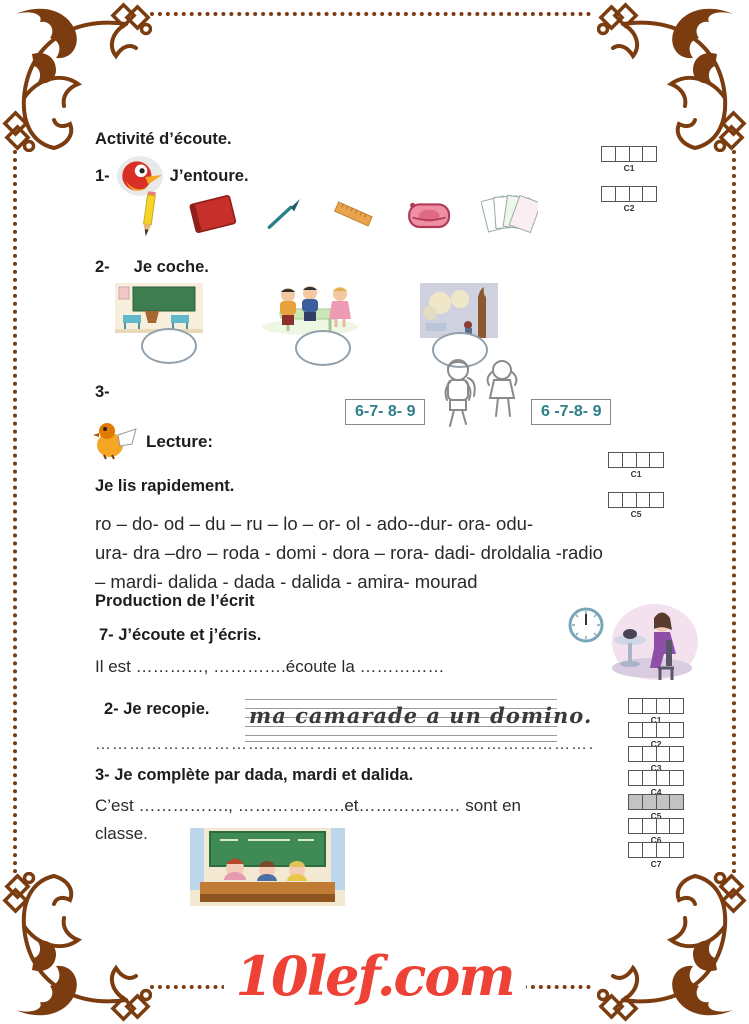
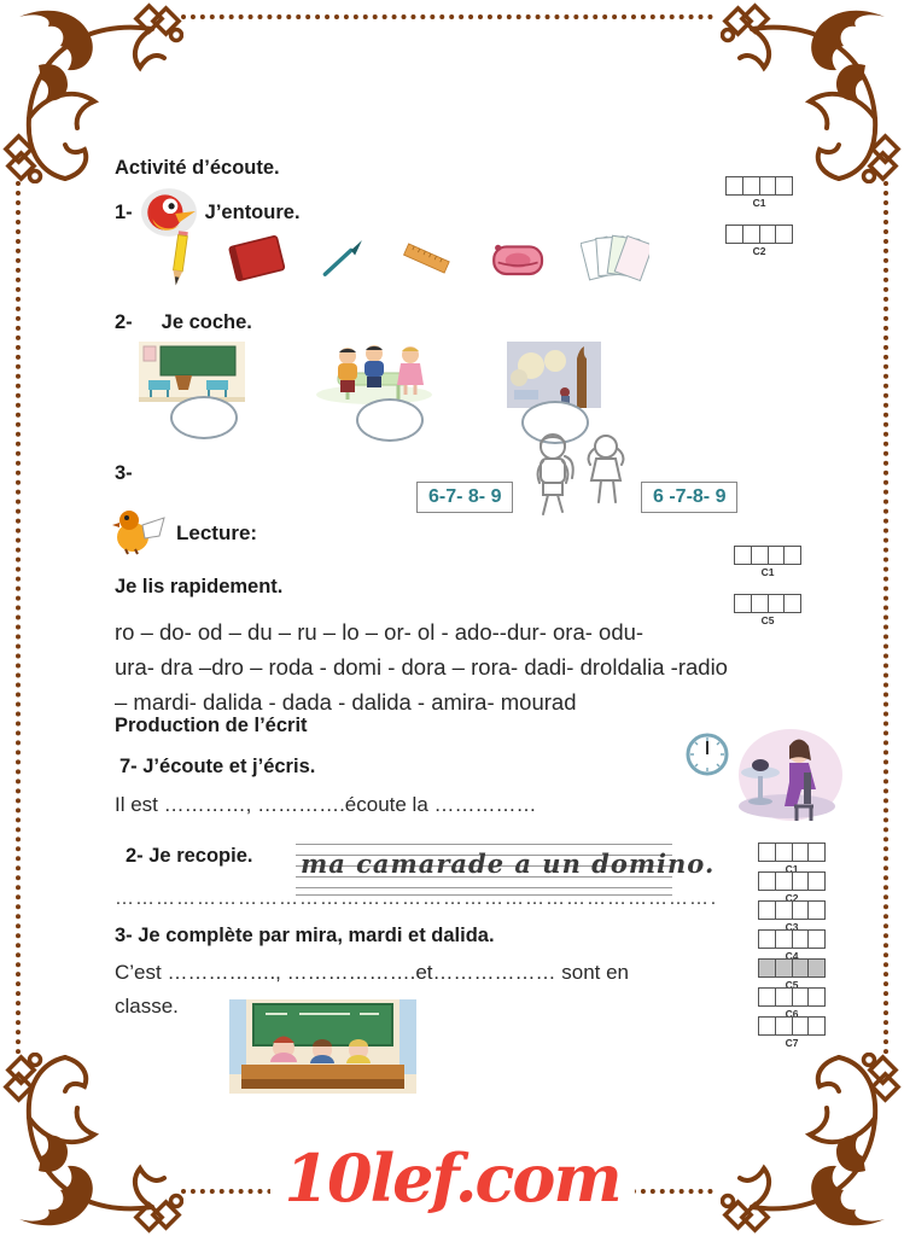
  Activité d’écoute.
  1-
  J’entoure.
  C1
  C2
  2-
  Je coche.
  3-
  6-7- 8- 9
  6 -7-8- 9
  Lecture:
  Je lis rapidement.
  ro – do- od – du – ru – lo – or- ol - ado--dur- ora- odu-
  ura- dra –dro – roda - domi - dora – rora- dadi- droldalia -radio
  – mardi- dalida - dada - dalida - amira- mourad
  C1
  C5
  Production de l’écrit
  7- J’écoute et j’écris.
  Il est …………, ………….écoute la ……………
  2- Je recopie.
  ma camarade a un domino.
- 3- Je complète par dada, mardi et dalida.
+ 3- Je complète par mira, mardi et dalida.
  C’est ……………., ……………….et……………… sont en
  classe.
  C1
  C2
  C3
  C4
  C5
  C6
  C7
  10lef.com
